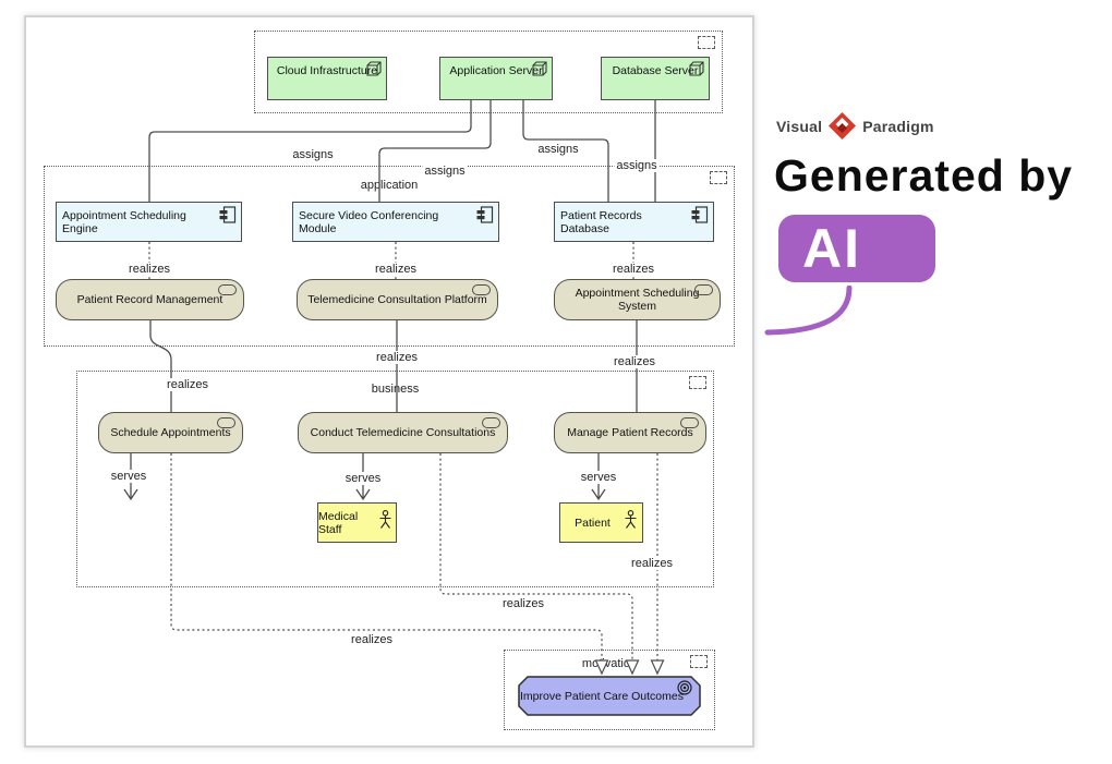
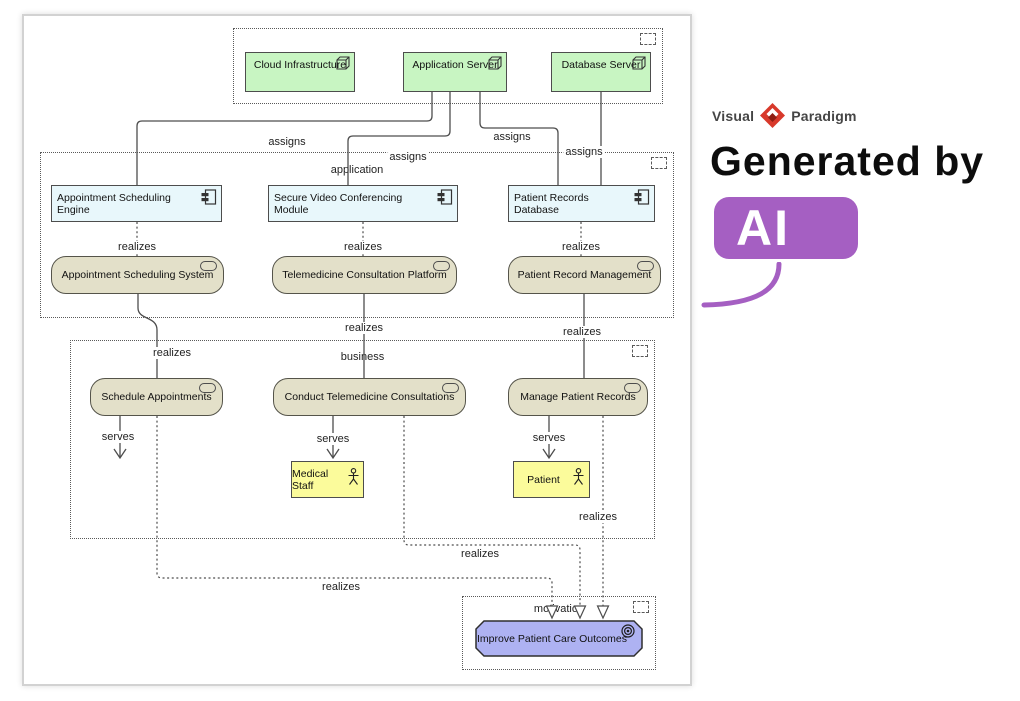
  application
  busiess
  movatio
  Cloud Infrastructure
  Application Server
  Database Server
  Appointment Scheduling Engine
  Secure Video Conferencing Module
  Patient Records Database
- Patient Record Management
+ Appointment Scheduling System
  Telemedicine Consultation Platform
- Appointment Scheduling System
+ Patient Record Management
  Schedule Appointments
  Conduct Telemedicine Consultations
  Manage Patient Records
  Medical Staff
  Patient
  Improve Patient Care Outcomes
  assigns
  assigns
  assigns
  assigns
  realizes
  realizes
  realizes
  realizes
  realizes
  realizes
  serves
  serves
  serves
  realizes
  realizes
  realizes
  Visual
  Paradigm
  Generated by
  AI
